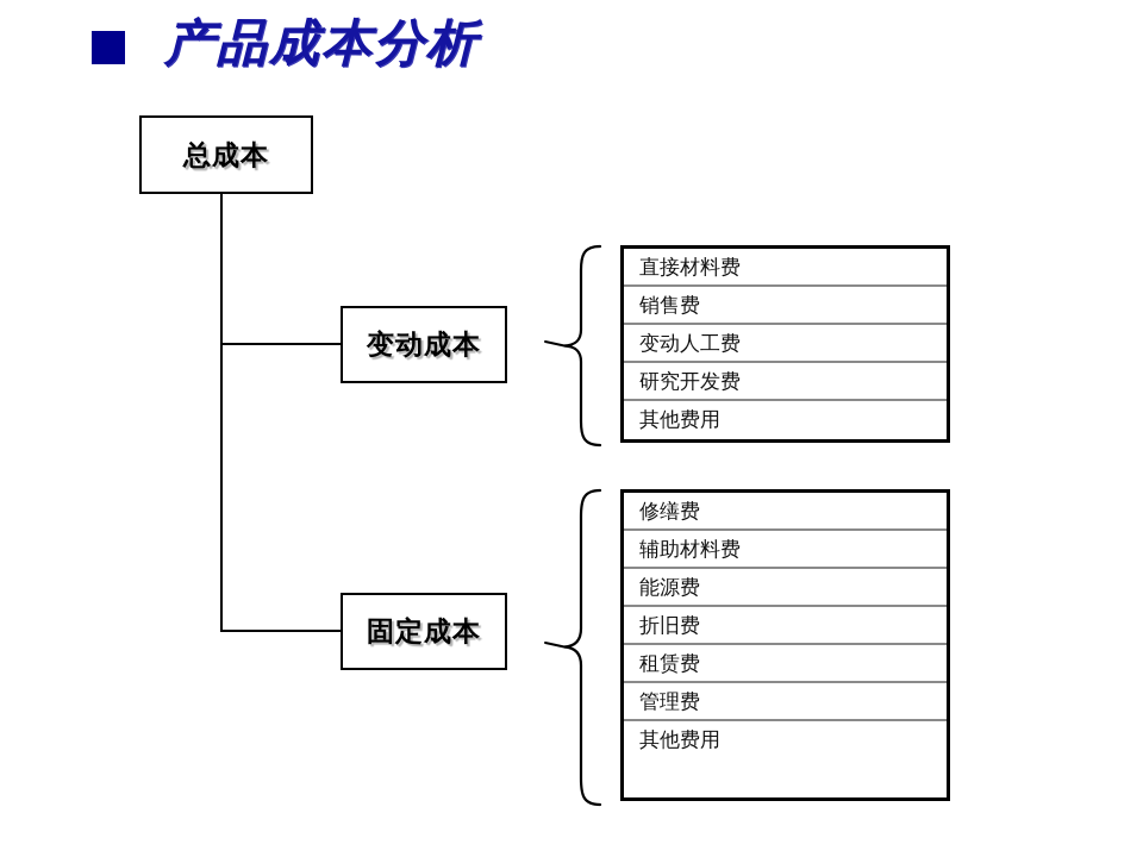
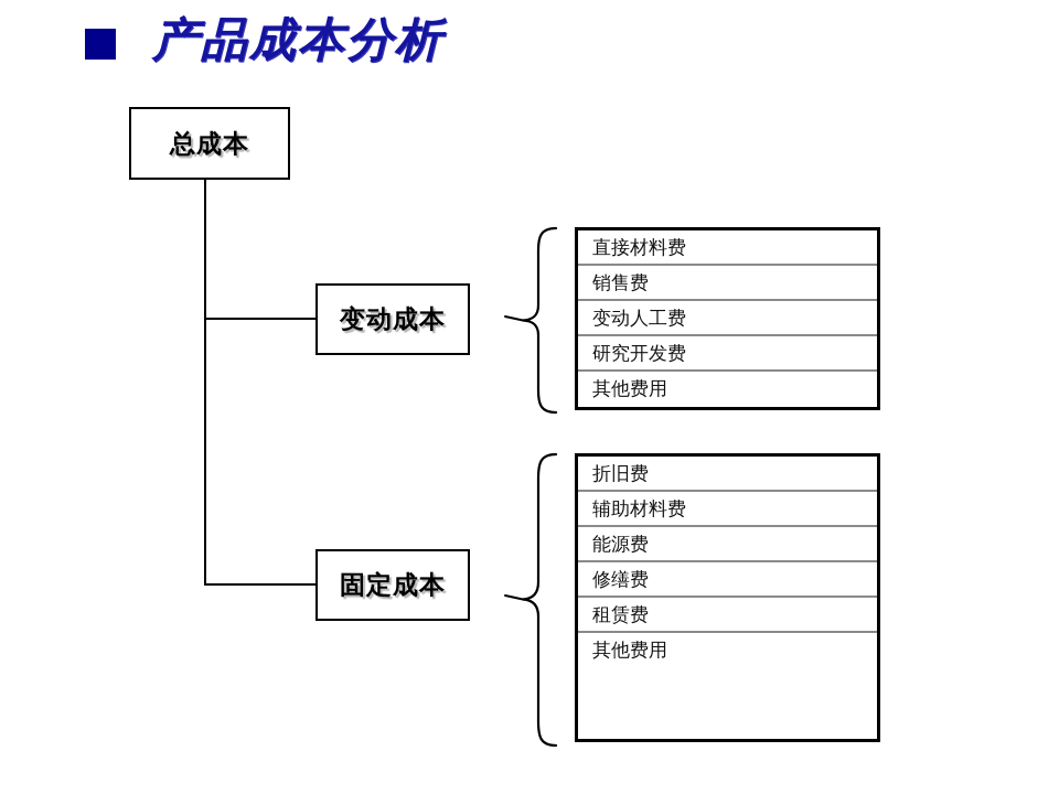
  产品成本分析
  总成本
  变动成本
  固定成本
  直接材料费
  销售费
  变动人工费
  研究开发费
  其他费用
- 修缮费
+ 折旧费
  辅助材料费
  能源费
- 折旧费
+ 修缮费
  租赁费
- 管理费
  其他费用
